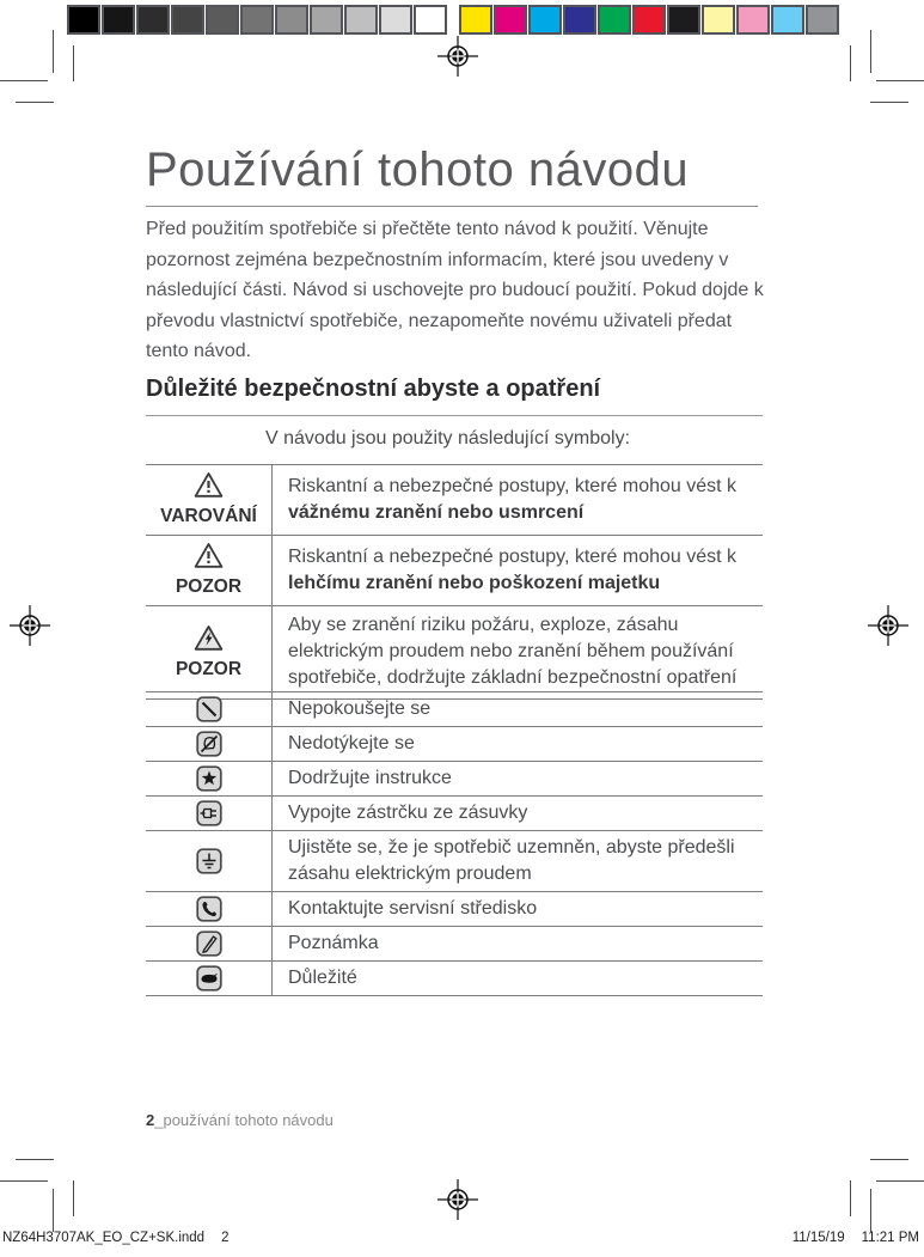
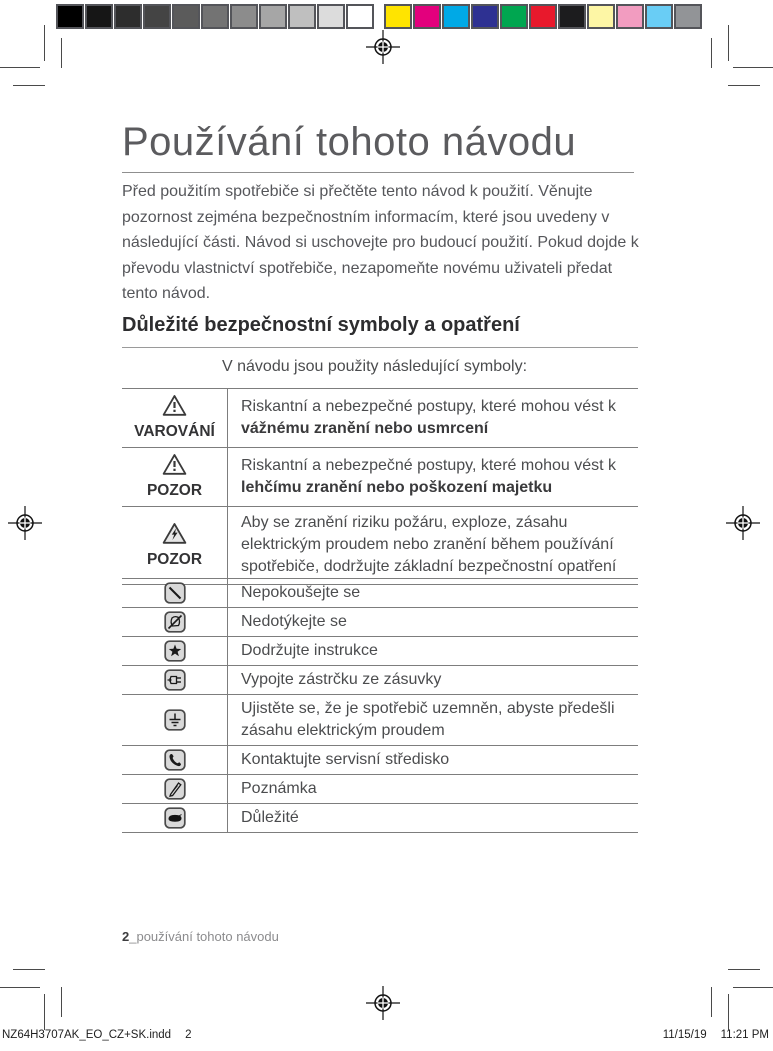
  Používání tohoto návodu
  Před použitím spotřebiče si přečtěte tento návod k použití. Věnujte pozornost zejména bezpečnostním informacím, které jsou uvedeny v následující části. Návod si uschovejte pro budoucí použití. Pokud dojde k převodu vlastnictví spotřebiče, nezapomeňte novému uživateli předat tento návod.
- Důležité bezpečnostní abyste a opatření
+ Důležité bezpečnostní symboly a opatření
  V návodu jsou použity následující symboly:
  VAROVÁNÍ	Riskantní a nebezpečné postupy, které mohou vést k vážnému zranění nebo usmrcení
  POZOR	Riskantní a nebezpečné postupy, které mohou vést k lehčímu zranění nebo poškození majetku
  POZOR	Aby se zranění riziku požáru, exploze, zásahu elektrickým proudem nebo zranění během používání spotřebiče, dodržujte základní bezpečnostní opatření
  	Nepokoušejte se
  	Nedotýkejte se
  	Dodržujte instrukce
  	Vypojte zástrčku ze zásuvky
  	Ujistěte se, že je spotřebič uzemněn, abyste předešli zásahu elektrickým proudem
  	Kontaktujte servisní středisko
  	Poznámka
  	Důležité
  2_používání tohoto návodu
  NZ64H3707AK_EO_CZ+SK.indd 2
  11/15/19 11:21 PM
